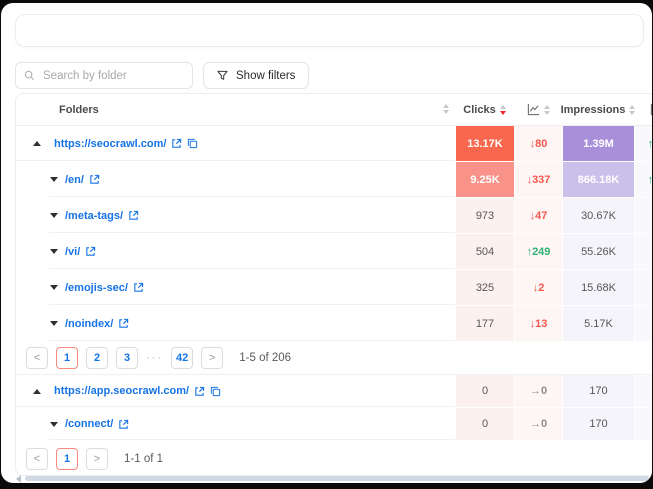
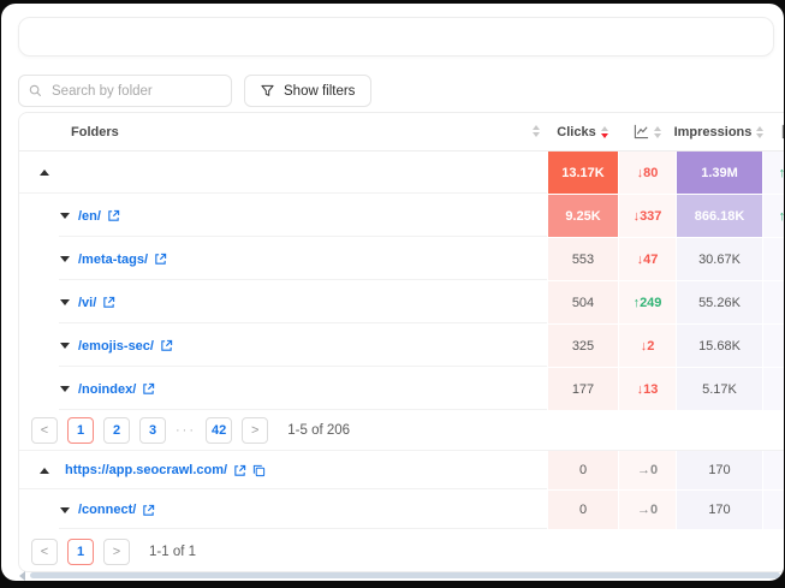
  Search by folder
  Show filters
  Folders
  Clicks
  Impressions
- https://seocrawl.com/
  13.17K
  ↓80
  1.39M
  /en/
  9.25K
  ↓337
  866.18K
  /meta-tags/
- 973
+ 553
  ↓47
  30.67K
  /vi/
  504
  ↑249
  55.26K
  /emojis-sec/
  325
  ↓2
  15.68K
  /noindex/
  177
  ↓13
  5.17K
  <
  1
  2
  3
  ···
  42
  >
  1-5 of 206
  https://app.seocrawl.com/
  0
  →0
  170
  /connect/
  0
  →0
  170
  <
  1
  >
  1-1 of 1
